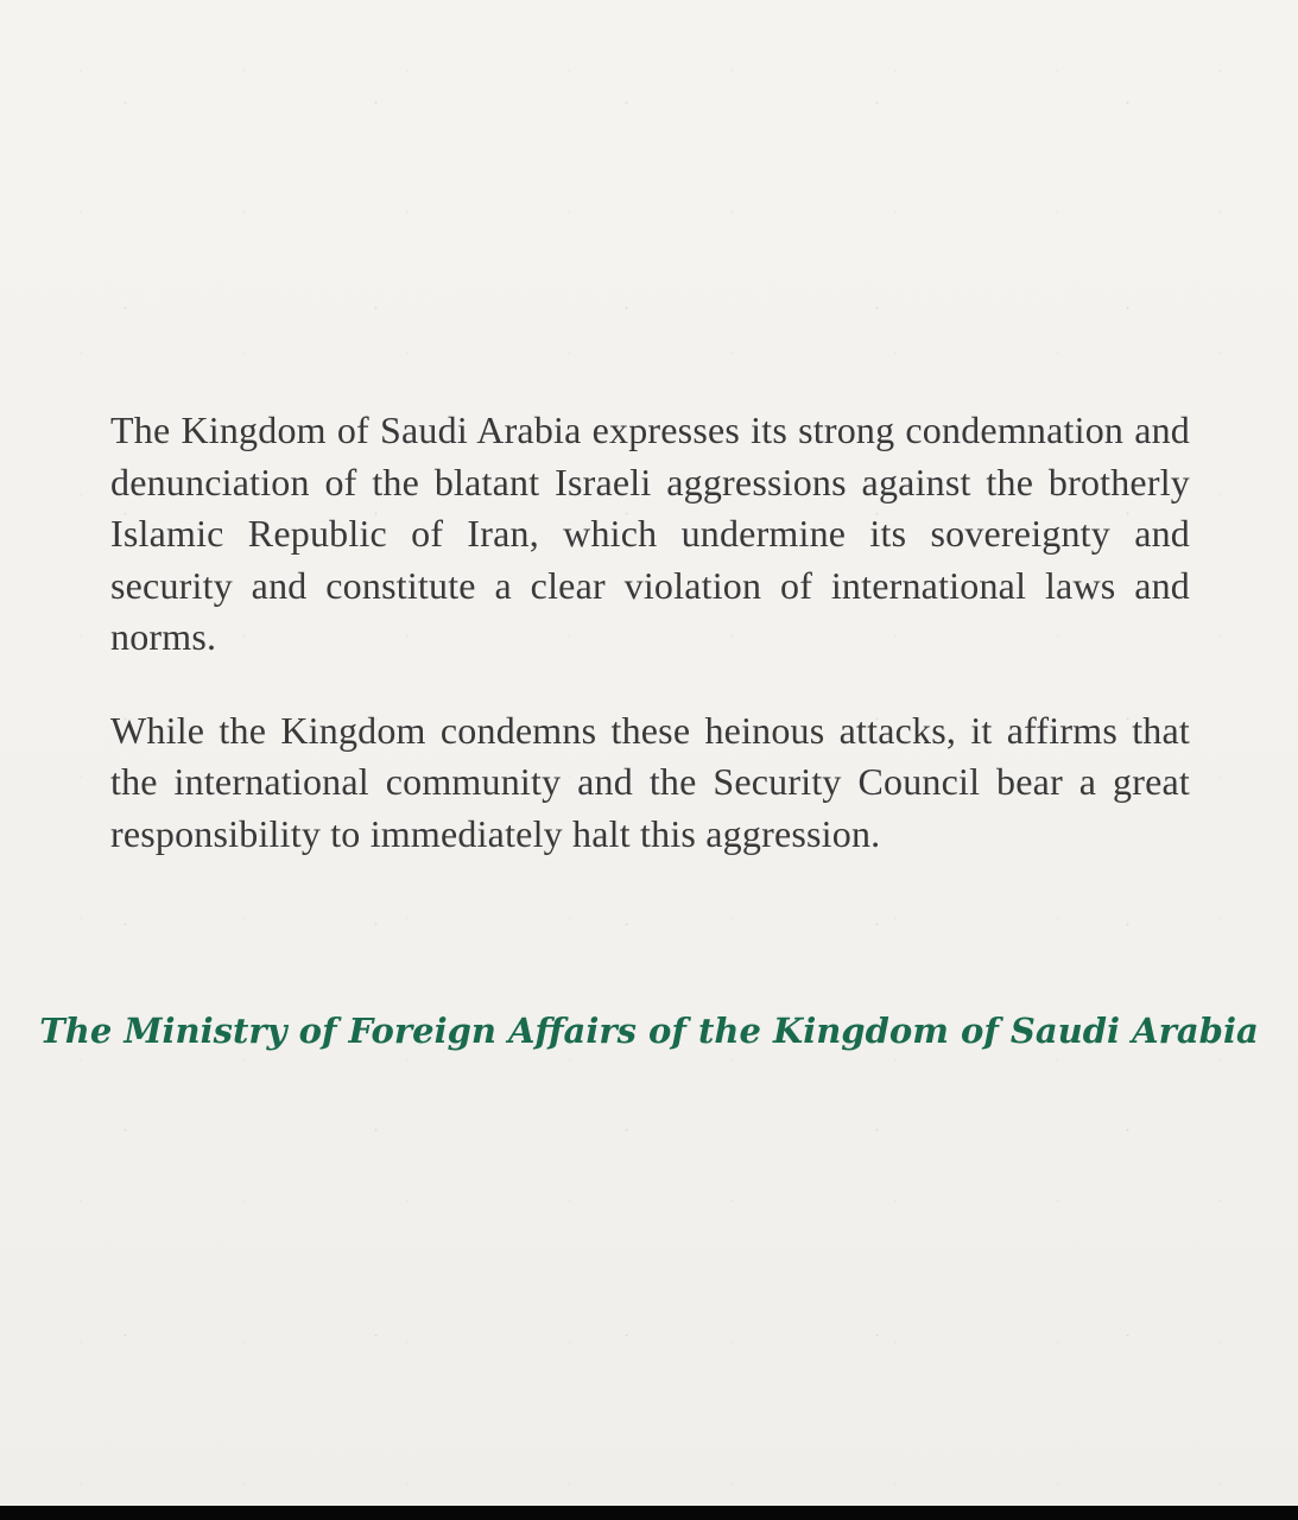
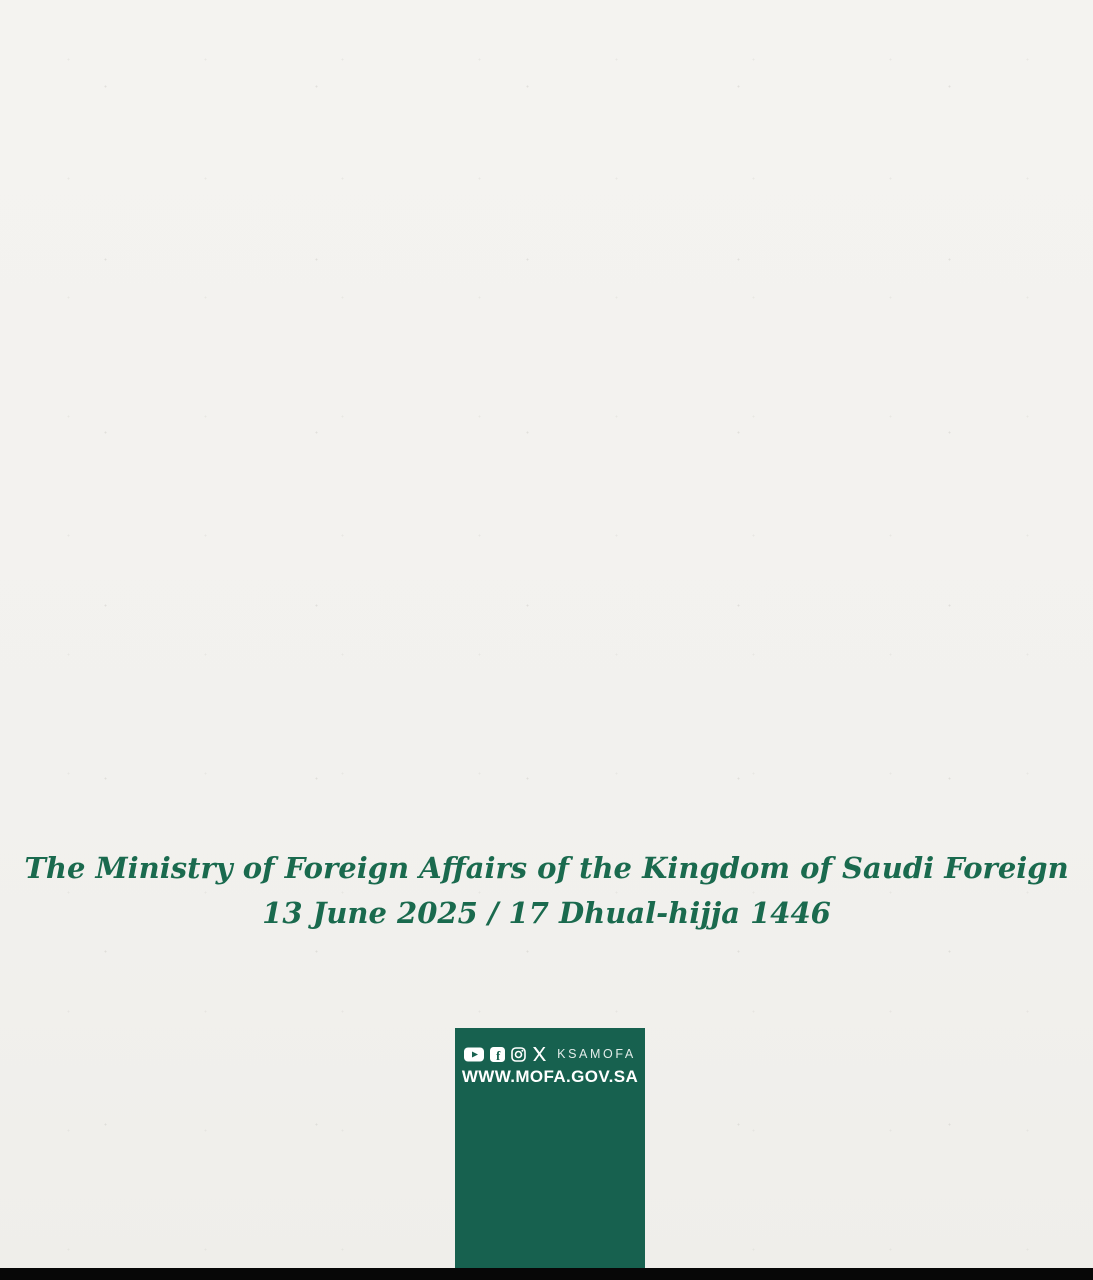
- The Kingdom of Saudi Arabia expresses its strong condemnation and denunciation of the blatant Israeli aggressions against the brotherly Islamic Republic of Iran, which undermine its sovereignty and security and constitute a clear violation of international laws and norms.
- While the Kingdom condemns these heinous attacks, it affirms that the international community and the Security Council bear a great responsibility to immediately halt this aggression.
- The Ministry of Foreign Affairs of the Kingdom of Saudi Arabia
+ The Ministry of Foreign Affairs of the Kingdom of Saudi Foreign
+ 13 June 2025 / 17 Dhual-hijja 1446
+ f
+ KSAMOFA
+ WWW.MOFA.GOV.SA
